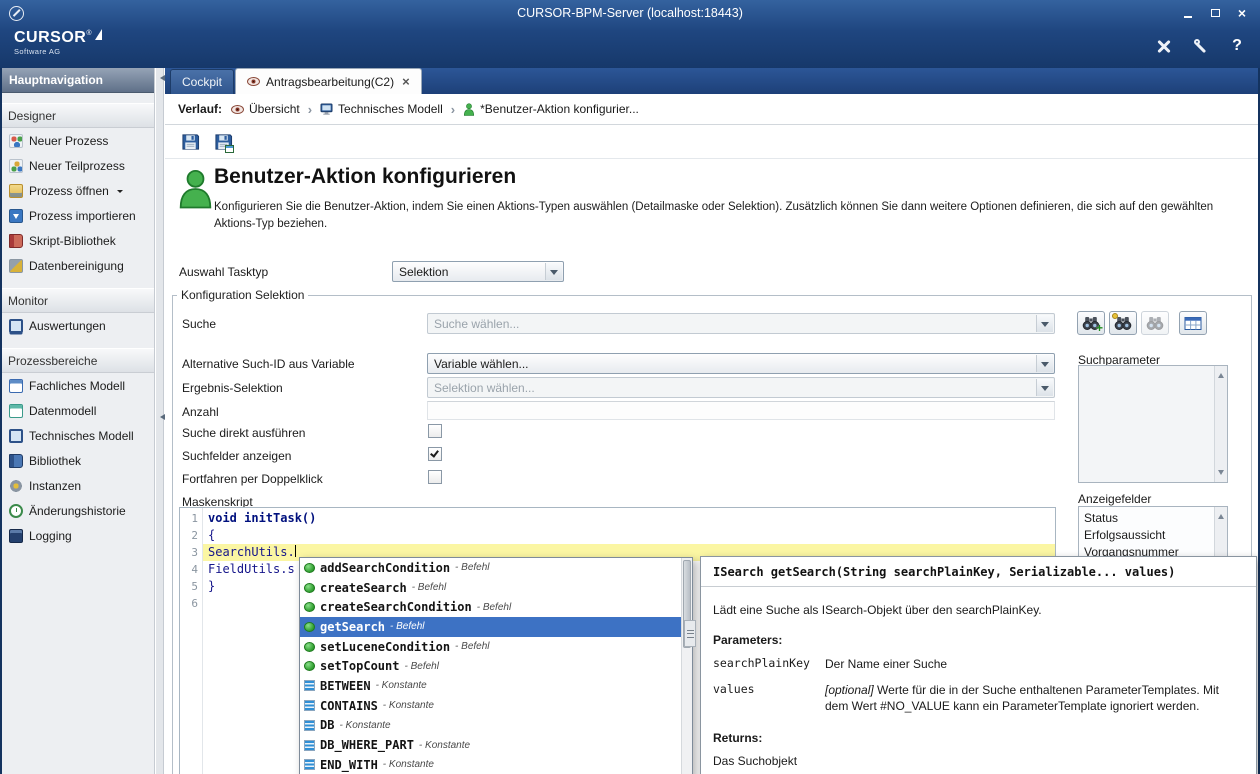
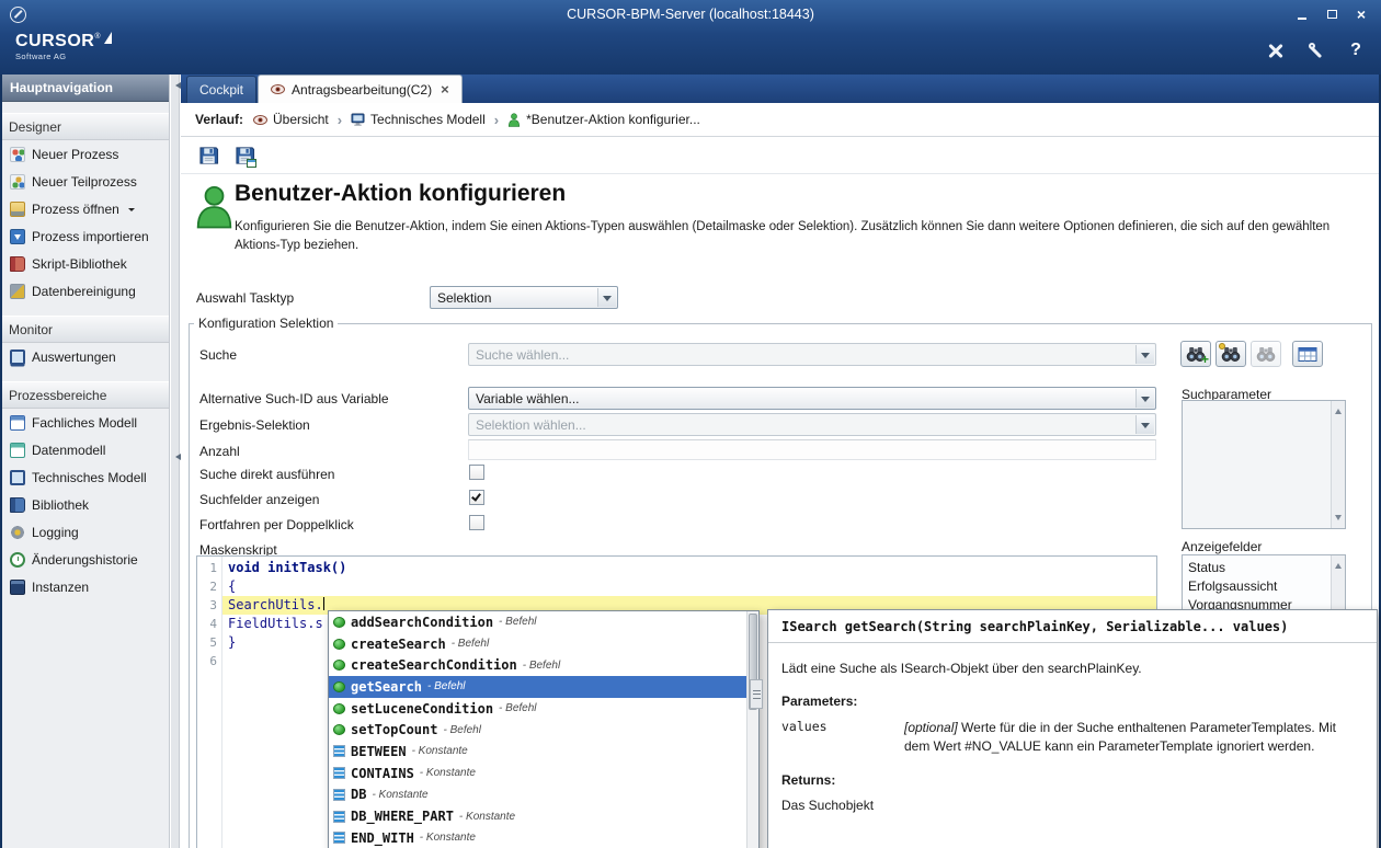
  CURSOR-BPM-Server (localhost:18443)
  ×
  CURSOR
  Software AG
  ?
  Hauptnavigation
  Designer
  Neuer Prozess
  Neuer Teilprozess
  Prozess öffnen
  Prozess importieren
  Skript-Bibliothek
  Datenbereinigung
  Monitor
  Auswertungen
  Prozessbereiche
  Fachliches Modell
  Datenmodell
  Technisches Modell
  Bibliothek
- Instanzen
+ Logging
  Änderungshistorie
- Logging
+ Instanzen
  Cockpit
  Antragsbearbeitung(C2)
  ×
  Verlauf:
  Übersicht
  ›
  Technisches Modell
  ›
  *Benutzer-Aktion konfigurier...
  Benutzer-Aktion konfigurieren
  Konfigurieren Sie die Benutzer-Aktion, indem Sie einen Aktions-Typen auswählen (Detailmaske oder Selektion). Zusätzlich können Sie dann weitere Optionen definieren, die sich auf den gewählten Aktions-Typ beziehen.
  Auswahl Tasktyp
  Selektion
  Konfiguration Selektion
  Suche
  Suche wählen...
  Suchparameter
  Alternative Such-ID aus Variable
  Variable wählen...
  Ergebnis-Selektion
  Selektion wählen...
  Anzahl
  Suche direkt ausführen
  Suchfelder anzeigen
  Fortfahren per Doppelklick
  Maskenskript
  1
  2
  3
  4
  5
  6
  void initTask()
  {
  SearchUtils.
  FieldUtils.s
  }
  Anzeigefelder
  Status
  Erfolgsaussicht
  Vorgangsnummer
  +
  addSearchCondition
  - Befehl
  createSearch
  - Befehl
  createSearchCondition
  - Befehl
  getSearch
  - Befehl
  setLuceneCondition
  - Befehl
  setTopCount
  - Befehl
  BETWEEN
  - Konstante
  CONTAINS
  - Konstante
  DB
  - Konstante
  DB_WHERE_PART
  - Konstante
  END_WITH
  - Konstante
  ISearch getSearch(String searchPlainKey, Serializable... values)
  Lädt eine Suche als ISearch-Objekt über den searchPlainKey.
  Parameters:
- searchPlainKey
- Der Name einer Suche
  values
  [optional] Werte für die in der Suche enthaltenen ParameterTemplates. Mit dem Wert #NO_VALUE kann ein ParameterTemplate ignoriert werden.
  Returns:
  Das Suchobjekt
